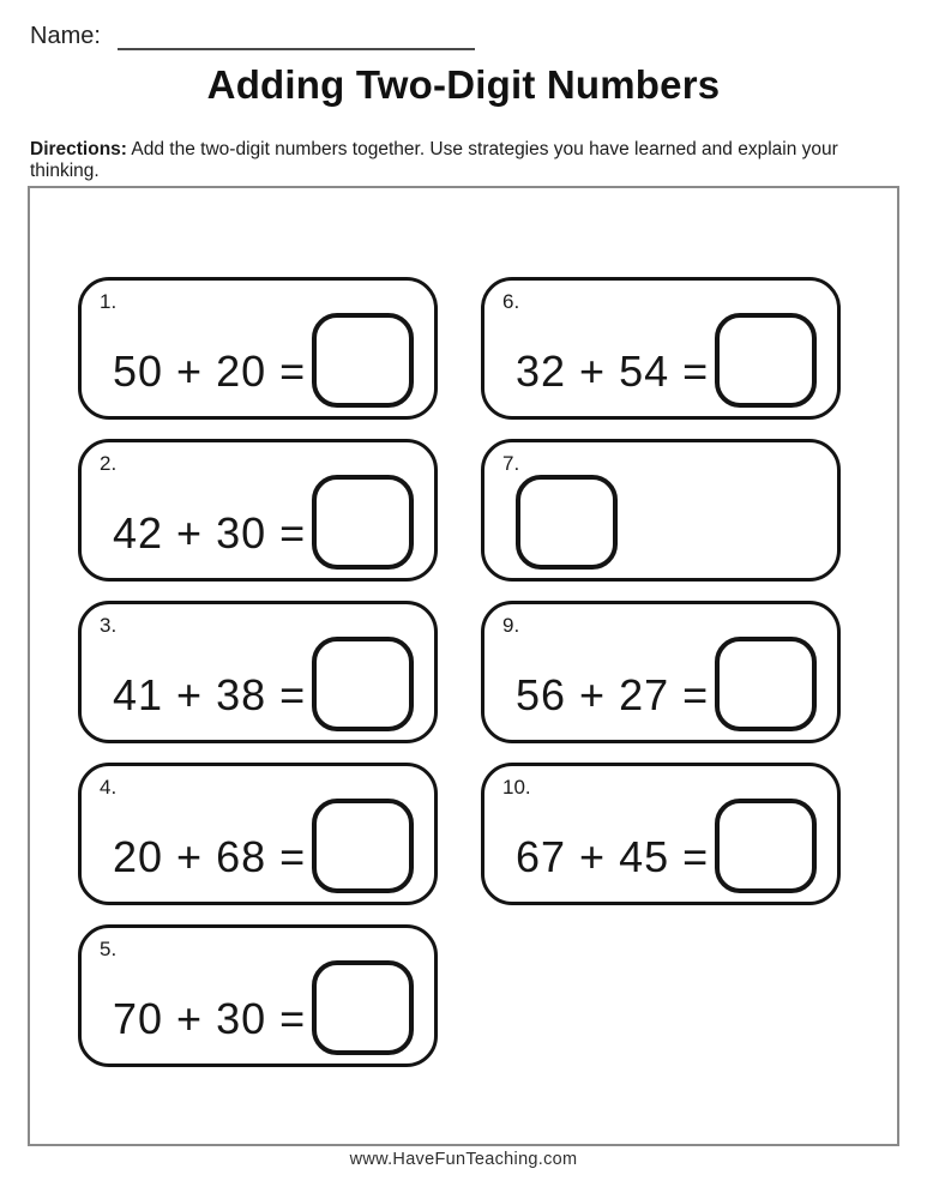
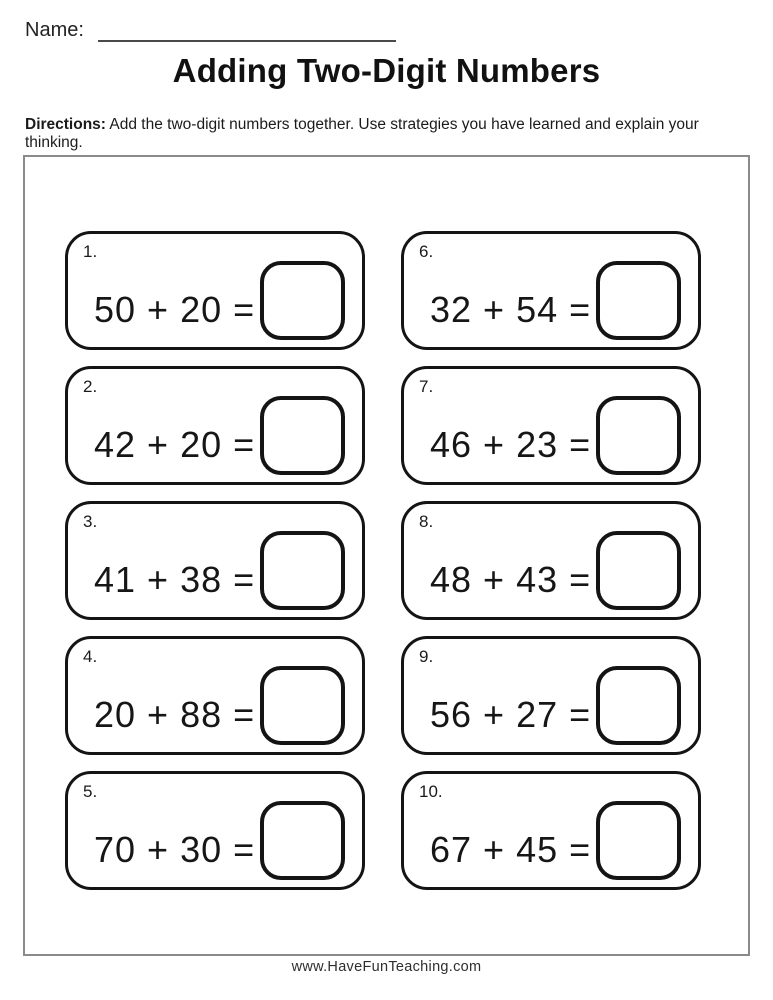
  Name:
  Adding Two-Digit Numbers
  Directions: Add the two-digit numbers together. Use strategies you have learned and explain your thinking.
  1.
  50 + 20 =
  2.
- 42 + 30 =
+ 42 + 20 =
  3.
  41 + 38 =
  4.
- 20 + 68 =
+ 20 + 88 =
  5.
  70 + 30 =
  6.
  32 + 54 =
  7.
+ 46 + 23 =
+ 8.
+ 48 + 43 =
  9.
  56 + 27 =
  10.
  67 + 45 =
  www.HaveFunTeaching.com
